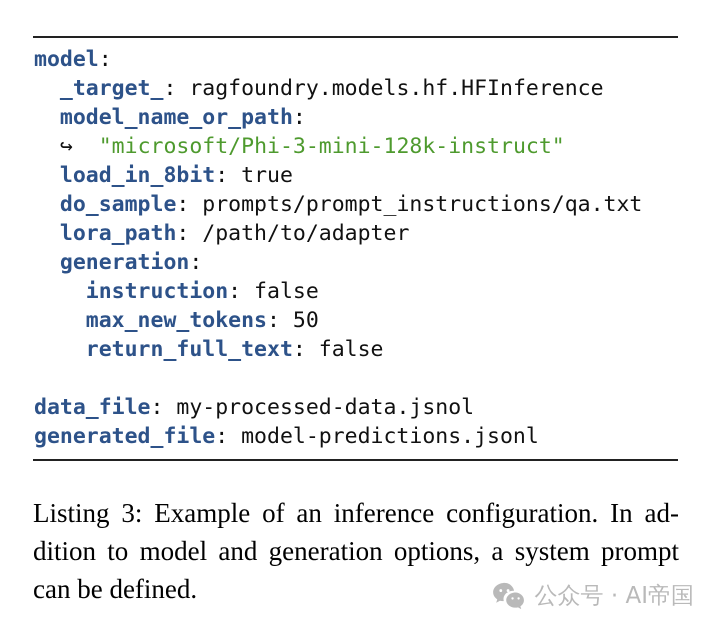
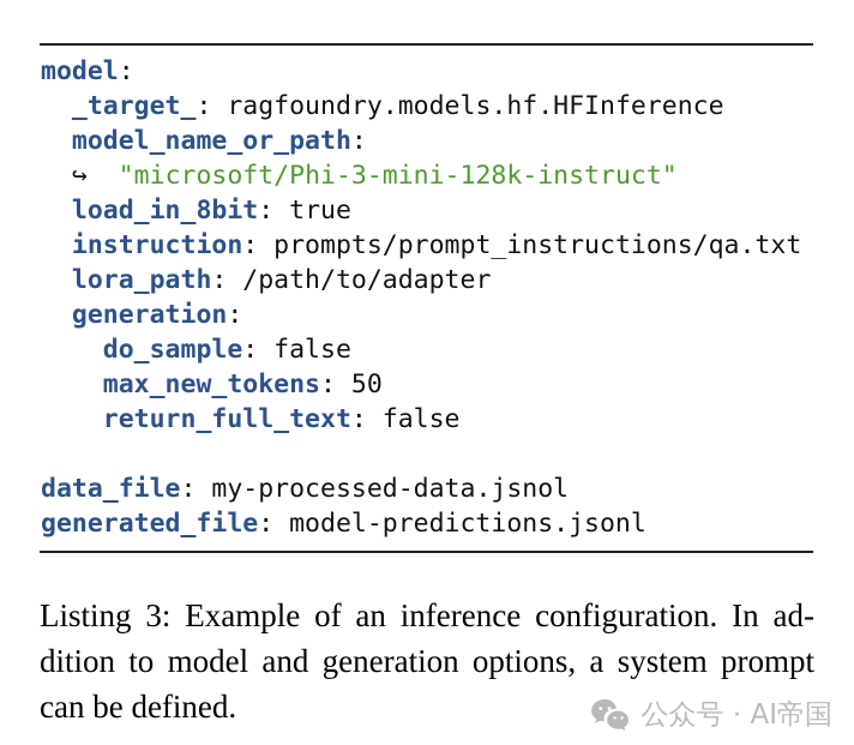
  model:
  _target_: ragfoundry.models.hf.HFInference
  model_name_or_path:
  ↪ "microsoft/Phi-3-mini-128k-instruct"
  load_in_8bit: true
- do_sample: prompts/prompt_instructions/qa.txt
+ instruction: prompts/prompt_instructions/qa.txt
  lora_path: /path/to/adapter
  generation:
- instruction: false
+ do_sample: false
  max_new_tokens: 50
  return_full_text: false
  data_file: my-processed-data.jsnol
  generated_file: model-predictions.jsonl
  Listing 3: Example of an inference configuration. In ad-
  dition to model and generation options, a system prompt
  can be defined.
  公众号 · AI帝国
